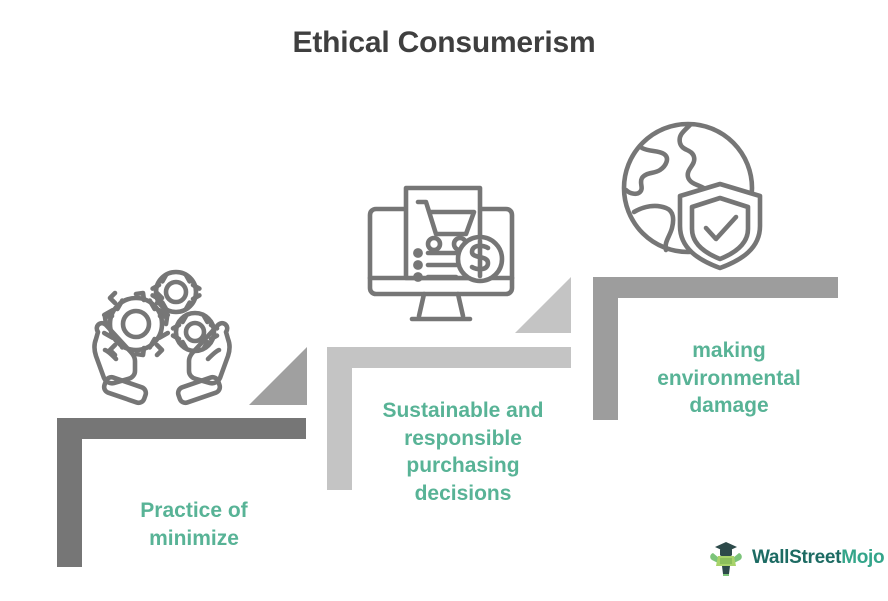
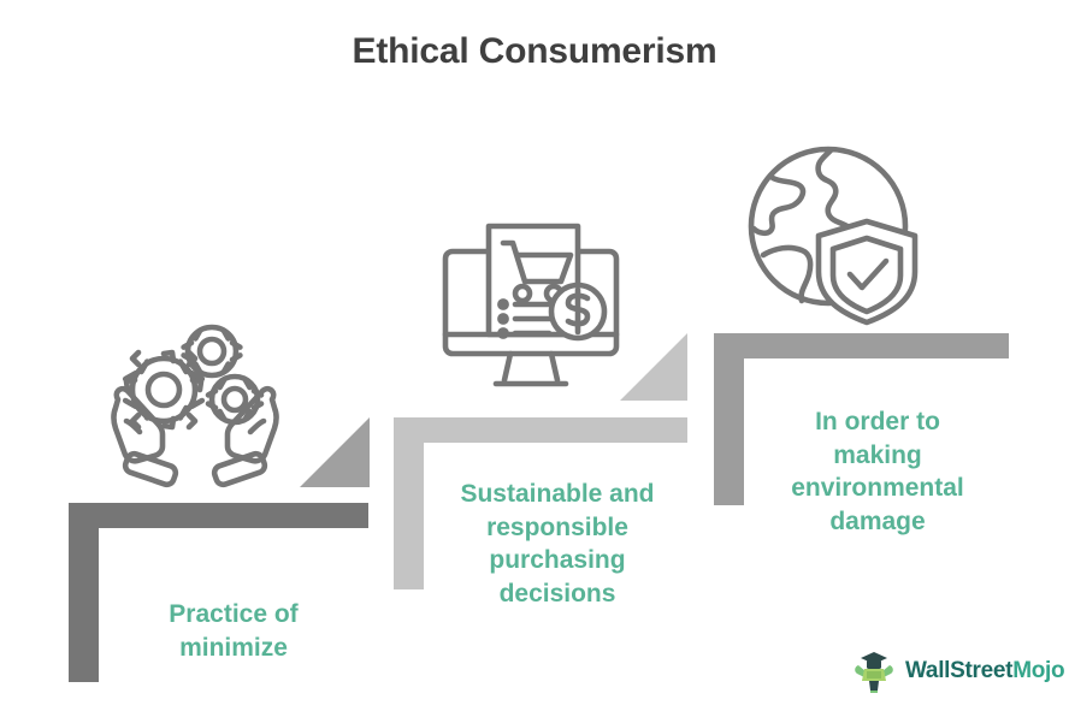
  Ethical Consumerism
  Practice of
  minimize
  Sustainable and
  responsible
  purchasing
  decisions
+ In order to
  making
  environmental
  damage
  WallStreetMojo
